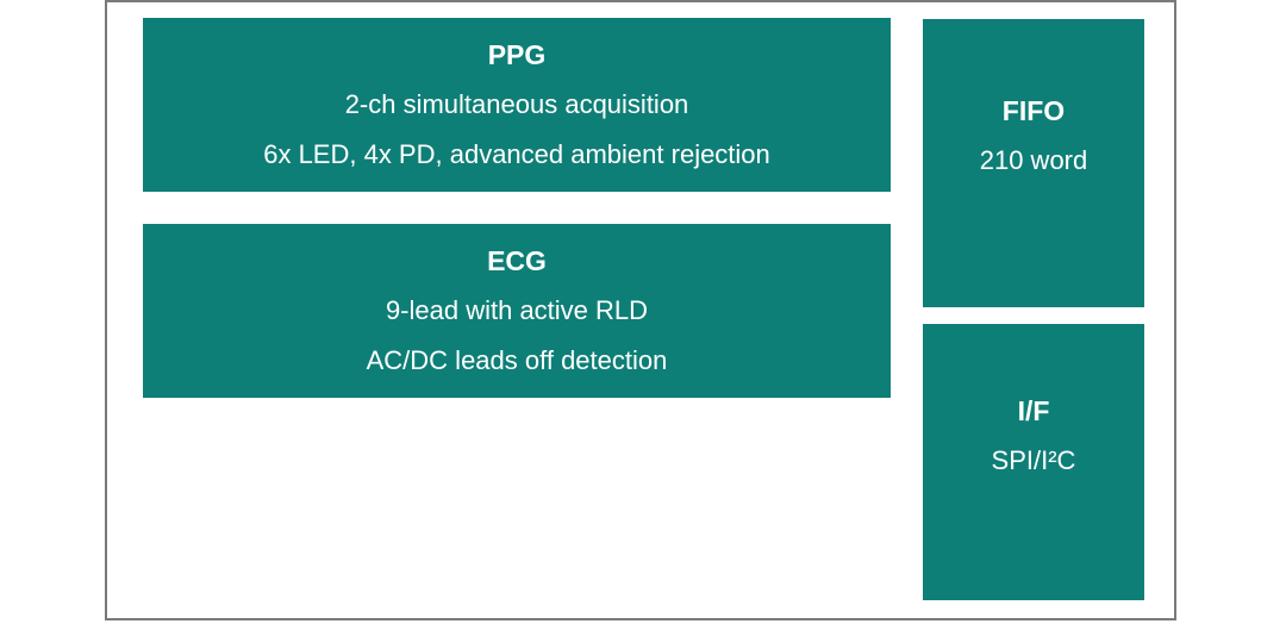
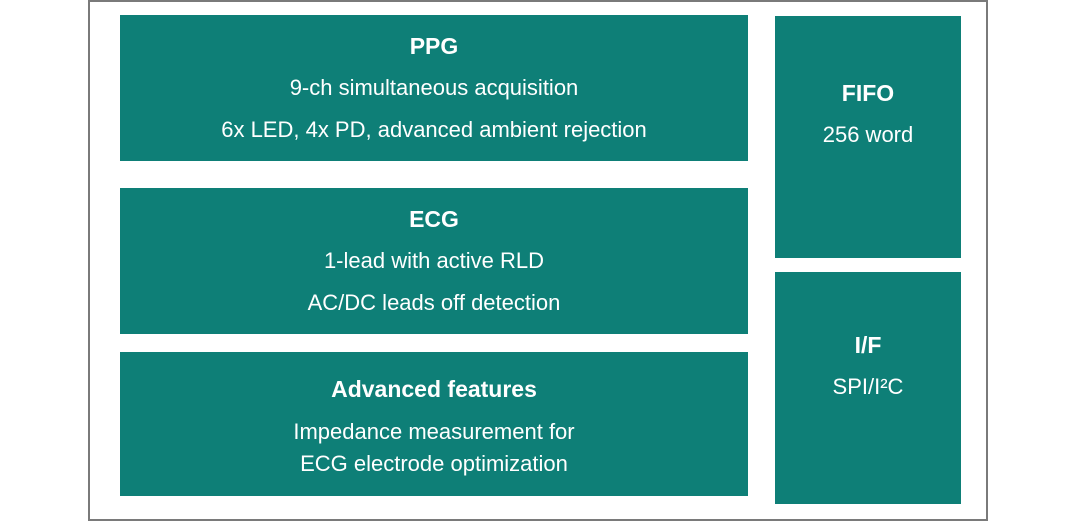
  PPG
- 2-ch simultaneous acquisition
+ 9-ch simultaneous acquisition
  6x LED, 4x PD, advanced ambient rejection
  ECG
- 9-lead with active RLD
+ 1-lead with active RLD
  AC/DC leads off detection
+ Advanced features
+ Impedance measurement for
+ ECG electrode optimization
  FIFO
- 210 word
+ 256 word
  I/F
  SPI/I²C
